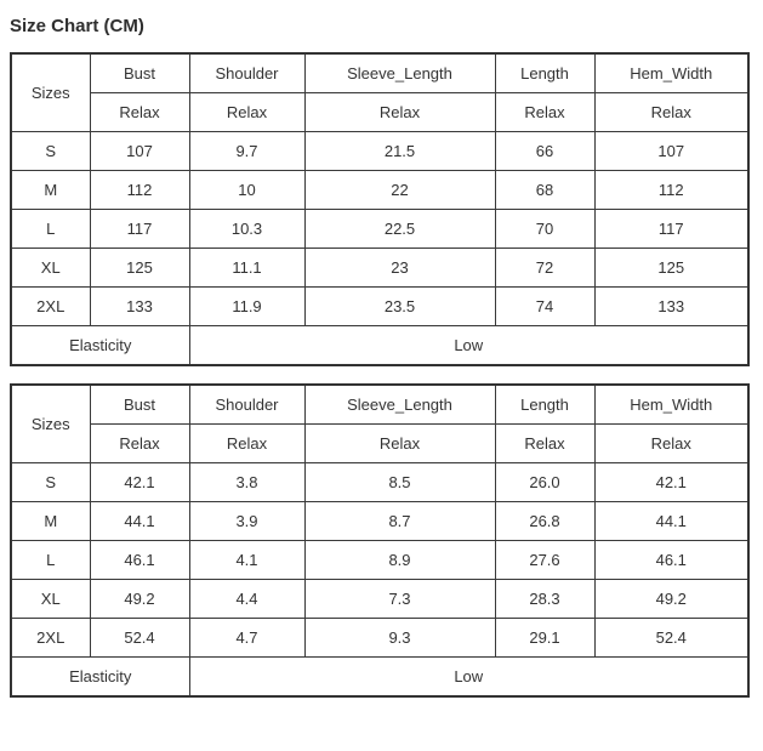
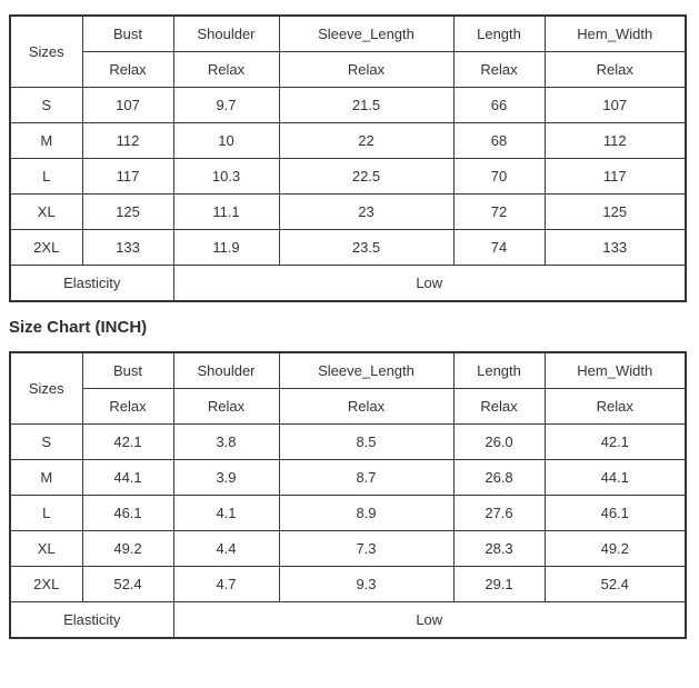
- Size Chart (CM)
  Sizes	Bust	Shoulder	Sleeve_Length	Length	Hem_Width
  Relax	Relax	Relax	Relax	Relax
  S	107	9.7	21.5	66	107
  M	112	10	22	68	112
  L	117	10.3	22.5	70	117
  XL	125	11.1	23	72	125
  2XL	133	11.9	23.5	74	133
  Elasticity	Low
+ Size Chart (INCH)
  Sizes	Bust	Shoulder	Sleeve_Length	Length	Hem_Width
  Relax	Relax	Relax	Relax	Relax
  S	42.1	3.8	8.5	26.0	42.1
  M	44.1	3.9	8.7	26.8	44.1
  L	46.1	4.1	8.9	27.6	46.1
  XL	49.2	4.4	7.3	28.3	49.2
  2XL	52.4	4.7	9.3	29.1	52.4
  Elasticity	Low
